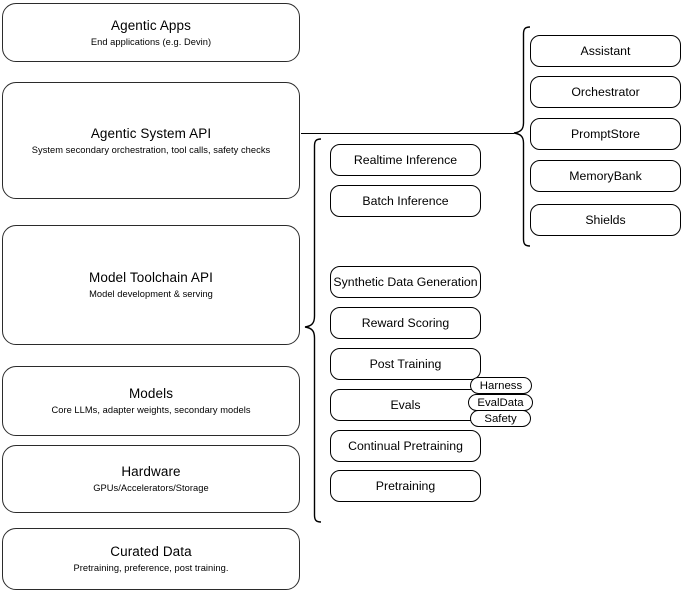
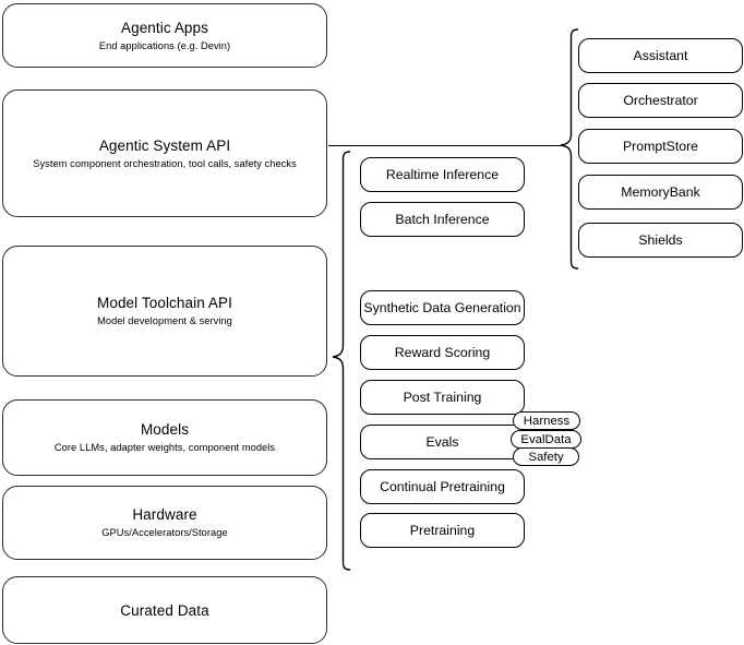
  Agentic Apps
  End applications (e.g. Devin)
  Agentic System API
- System secondary orchestration, tool calls, safety checks
+ System component orchestration, tool calls, safety checks
  Model Toolchain API
  Model development & serving
  Models
- Core LLMs, adapter weights, secondary models
+ Core LLMs, adapter weights, component models
  Hardware
  GPUs/Accelerators/Storage
  Curated Data
- Pretraining, preference, post training.
  Realtime Inference
  Batch Inference
  Synthetic Data Generation
  Reward Scoring
  Post Training
  Evals
  Continual Pretraining
  Pretraining
  Harness
  EvalData
  Safety
  Assistant
  Orchestrator
  PromptStore
  MemoryBank
  Shields
